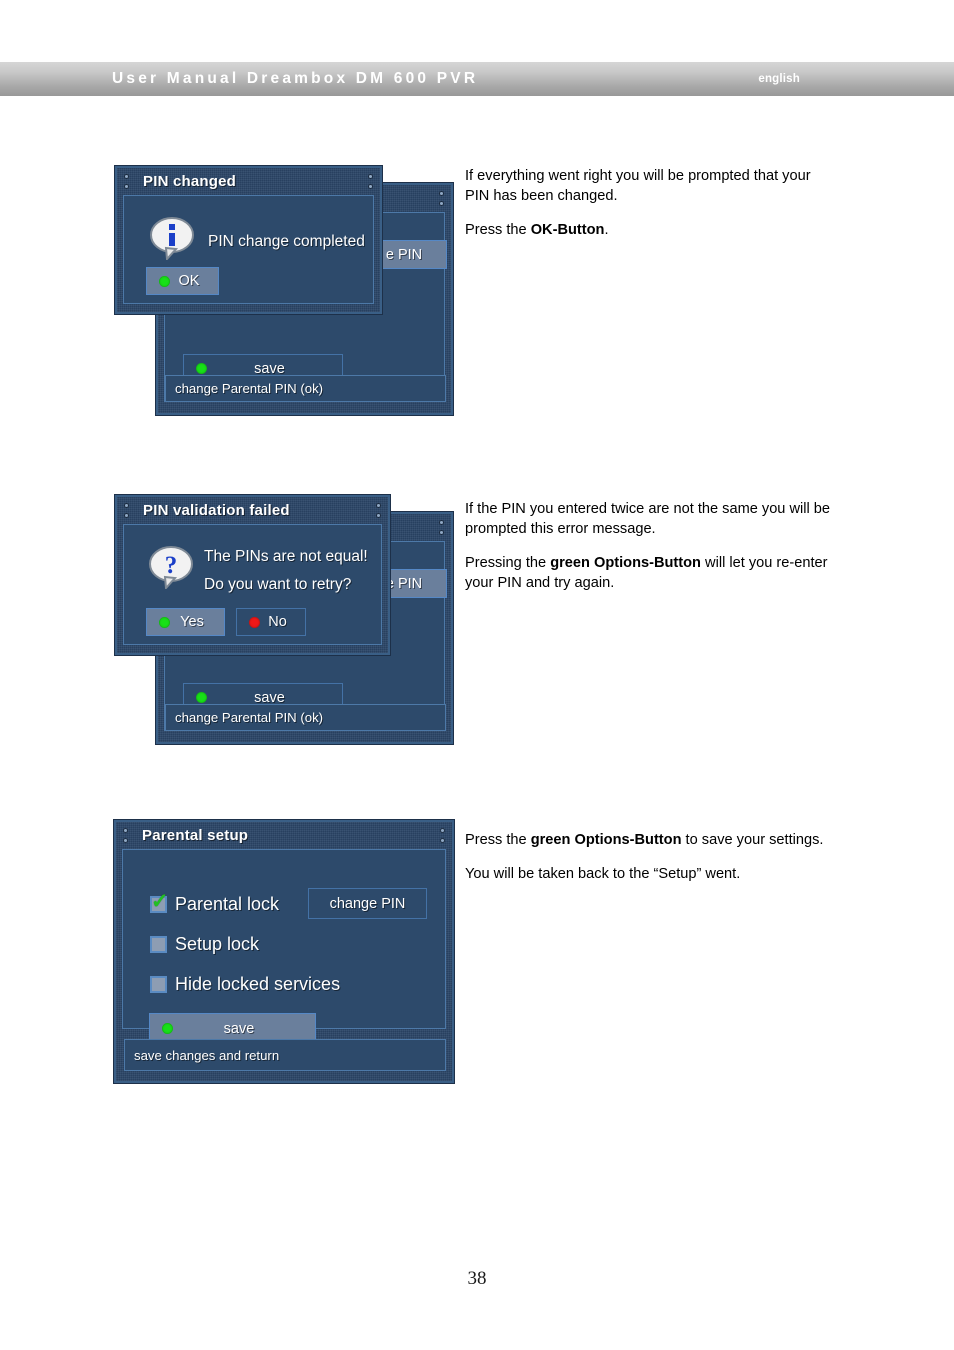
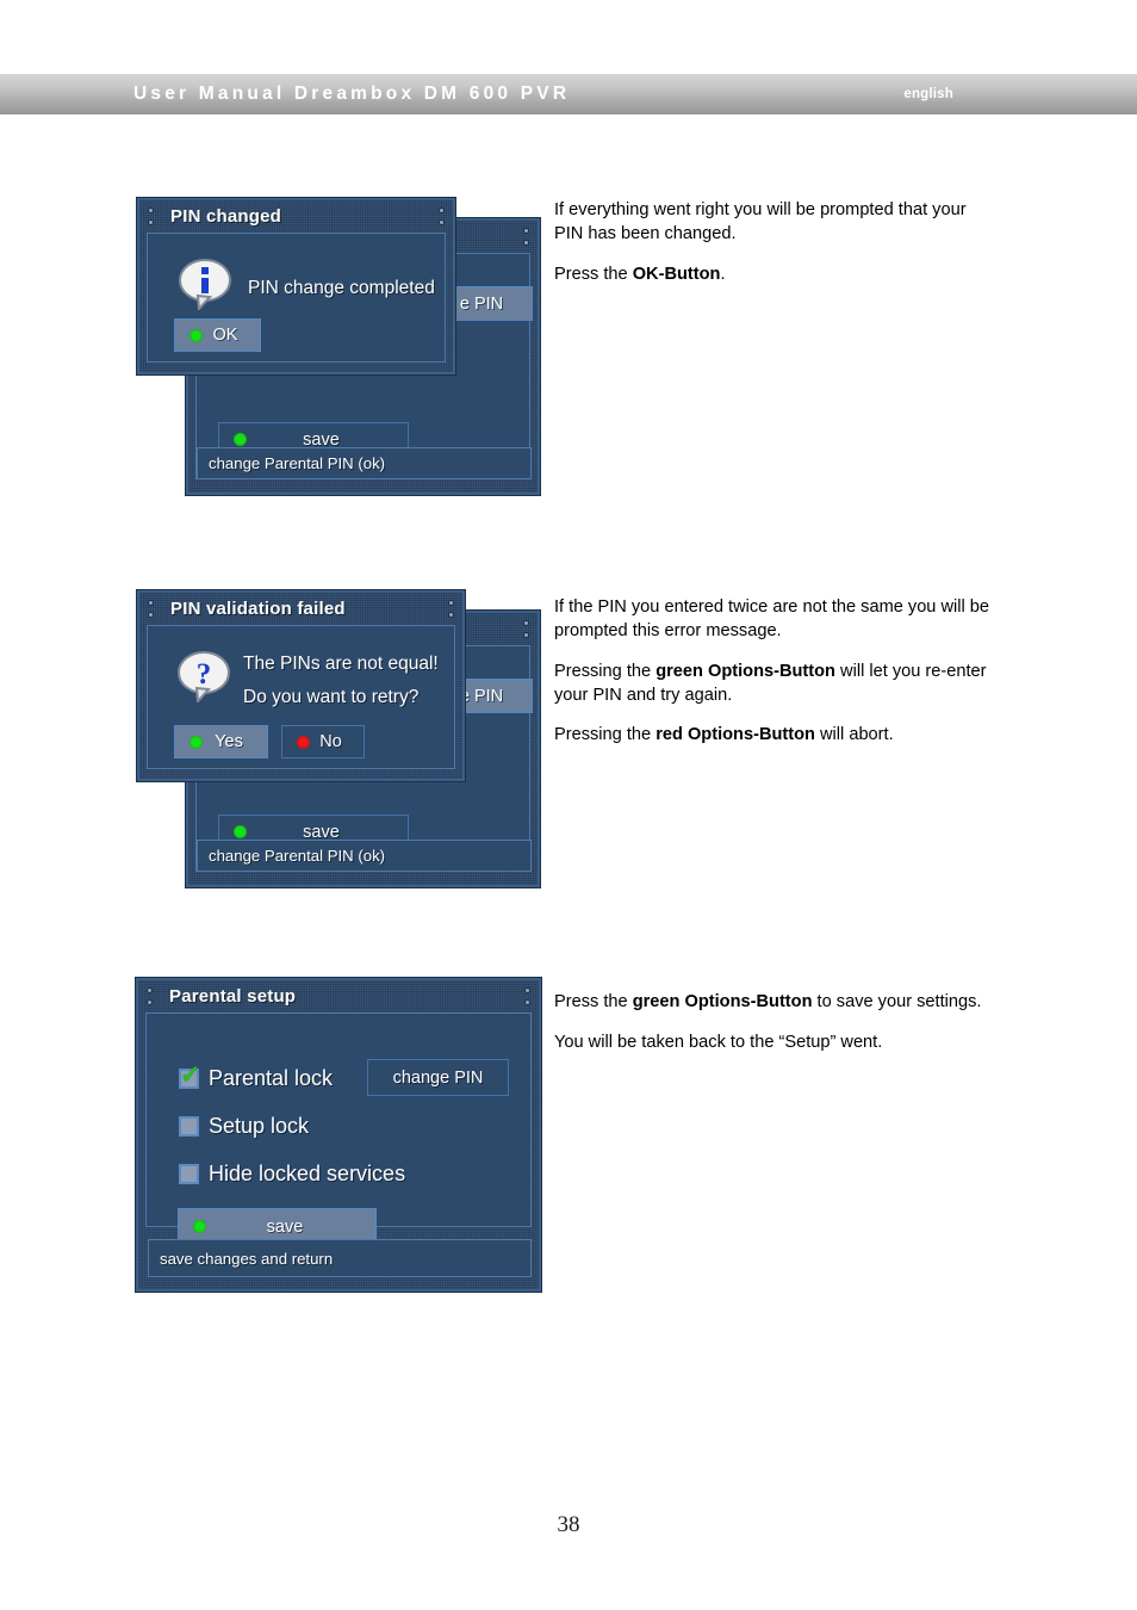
  User Manual Dreambox DM 600 PVR
  english
  e PIN
  save
  change Parental PIN (ok)
  PIN changed
  PIN change completed
  OK
  If everything went right you will be prompted that your PIN has been changed.
  Press the OK-Button.
  PIN
  save
  change Parental PIN (ok)
  PIN validation failed
  ?
  The PINs are not equal!
  Do you want to retry?
  Yes
  No
  If the PIN you entered twice are not the same you will be prompted this error message.
  Pressing the green Options-Button will let you re-enter your PIN and try again.
+ Pressing the red Options-Button will abort.
  Parental setup
  ✓
  Parental lock
  Setup lock
  Hide locked services
  change PIN
  save
  save changes and return
  Press the green Options-Button to save your settings.
  You will be taken back to the “Setup” went.
  38
